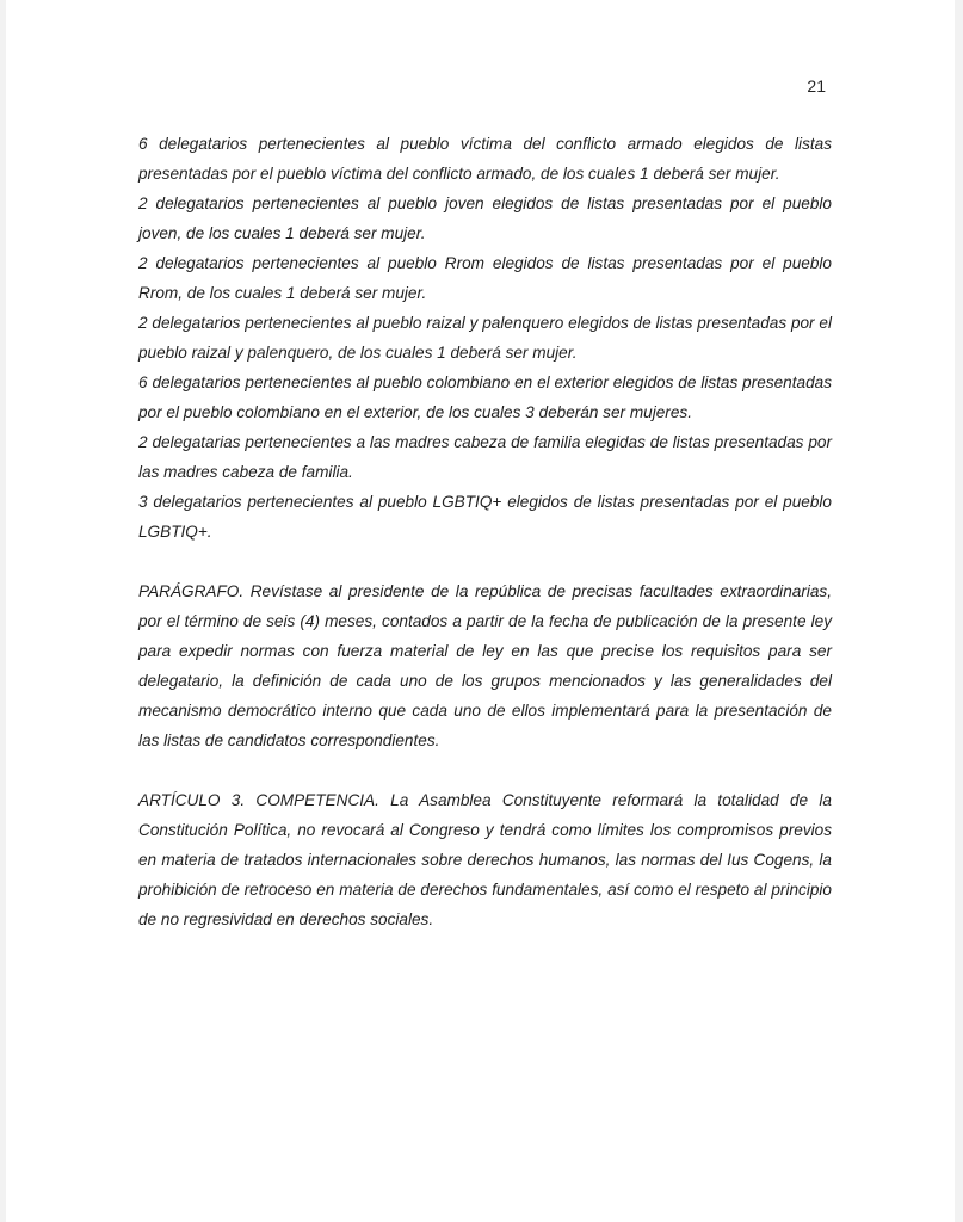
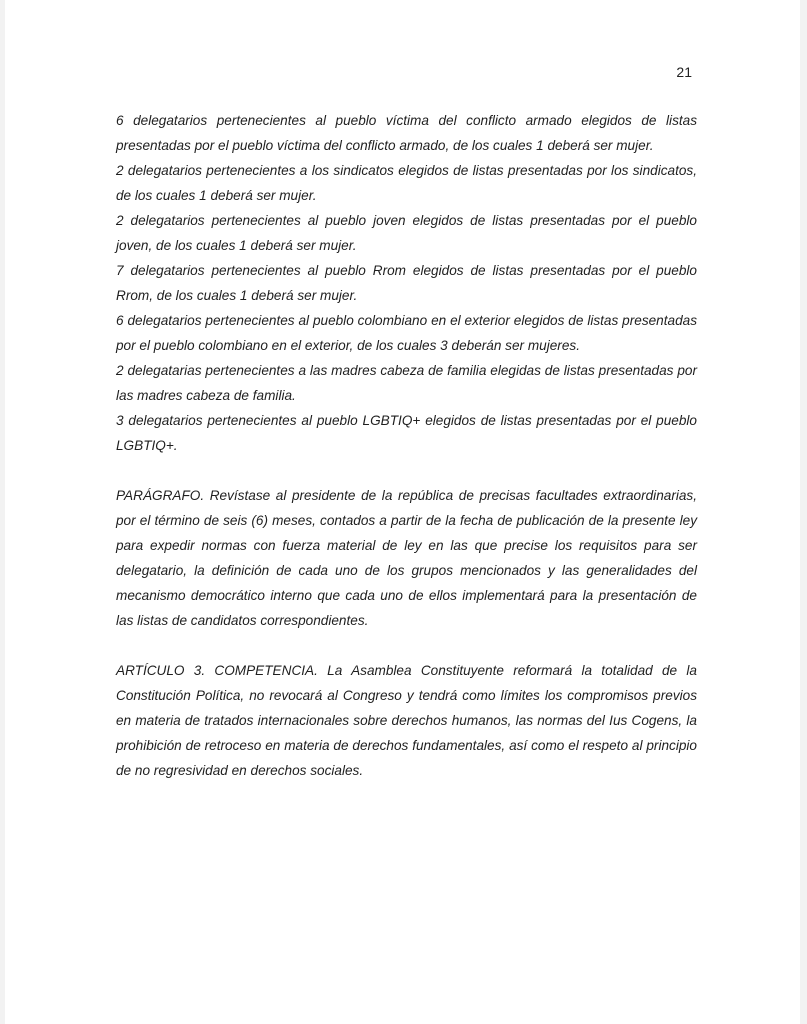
  21
  6 delegatarios pertenecientes al pueblo víctima del conflicto armado elegidos de listas presentadas por el pueblo víctima del conflicto armado, de los cuales 1 deberá ser mujer.
+ 2 delegatarios pertenecientes a los sindicatos elegidos de listas presentadas por los sindicatos, de los cuales 1 deberá ser mujer.
  2 delegatarios pertenecientes al pueblo joven elegidos de listas presentadas por el pueblo joven, de los cuales 1 deberá ser mujer.
- 2 delegatarios pertenecientes al pueblo Rrom elegidos de listas presentadas por el pueblo Rrom, de los cuales 1 deberá ser mujer.
+ 7 delegatarios pertenecientes al pueblo Rrom elegidos de listas presentadas por el pueblo Rrom, de los cuales 1 deberá ser mujer.
- 2 delegatarios pertenecientes al pueblo raizal y palenquero elegidos de listas presentadas por el pueblo raizal y palenquero, de los cuales 1 deberá ser mujer.
  6 delegatarios pertenecientes al pueblo colombiano en el exterior elegidos de listas presentadas por el pueblo colombiano en el exterior, de los cuales 3 deberán ser mujeres.
  2 delegatarias pertenecientes a las madres cabeza de familia elegidas de listas presentadas por las madres cabeza de familia.
  3 delegatarios pertenecientes al pueblo LGBTIQ+ elegidos de listas presentadas por el pueblo LGBTIQ+.
- PARÁGRAFO. Revístase al presidente de la república de precisas facultades extraordinarias, por el término de seis (4) meses, contados a partir de la fecha de publicación de la presente ley para expedir normas con fuerza material de ley en las que precise los requisitos para ser delegatario, la definición de cada uno de los grupos mencionados y las generalidades del mecanismo democrático interno que cada uno de ellos implementará para la presentación de las listas de candidatos correspondientes.
+ PARÁGRAFO. Revístase al presidente de la república de precisas facultades extraordinarias, por el término de seis (6) meses, contados a partir de la fecha de publicación de la presente ley para expedir normas con fuerza material de ley en las que precise los requisitos para ser delegatario, la definición de cada uno de los grupos mencionados y las generalidades del mecanismo democrático interno que cada uno de ellos implementará para la presentación de las listas de candidatos correspondientes.
  ARTÍCULO 3. COMPETENCIA. La Asamblea Constituyente reformará la totalidad de la Constitución Política, no revocará al Congreso y tendrá como límites los compromisos previos en materia de tratados internacionales sobre derechos humanos, las normas del Ius Cogens, la prohibición de retroceso en materia de derechos fundamentales, así como el respeto al principio de no regresividad en derechos sociales.
